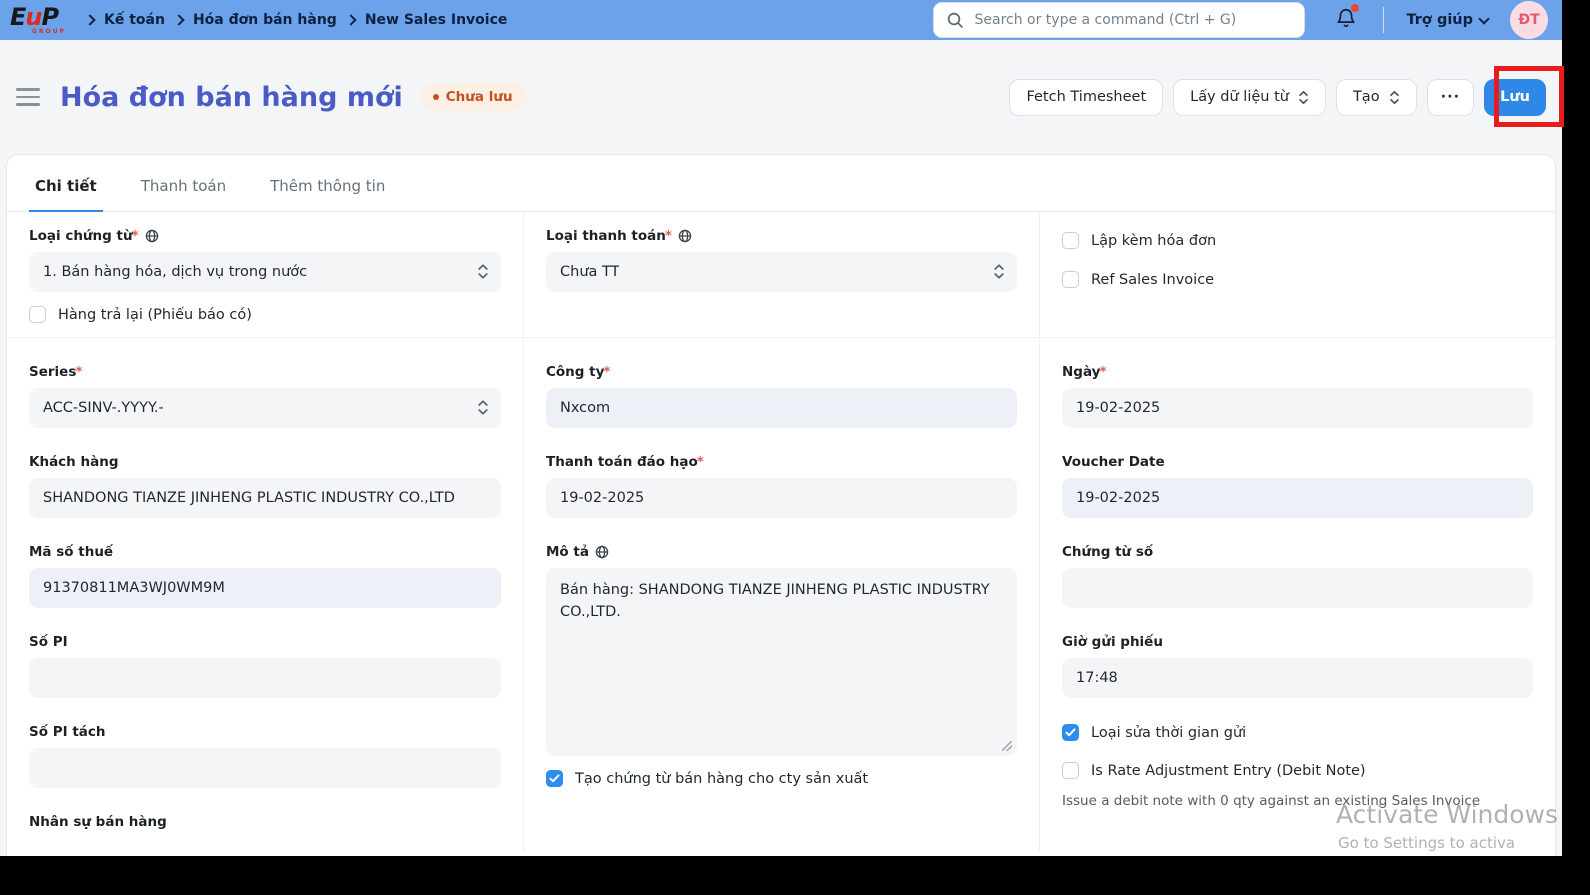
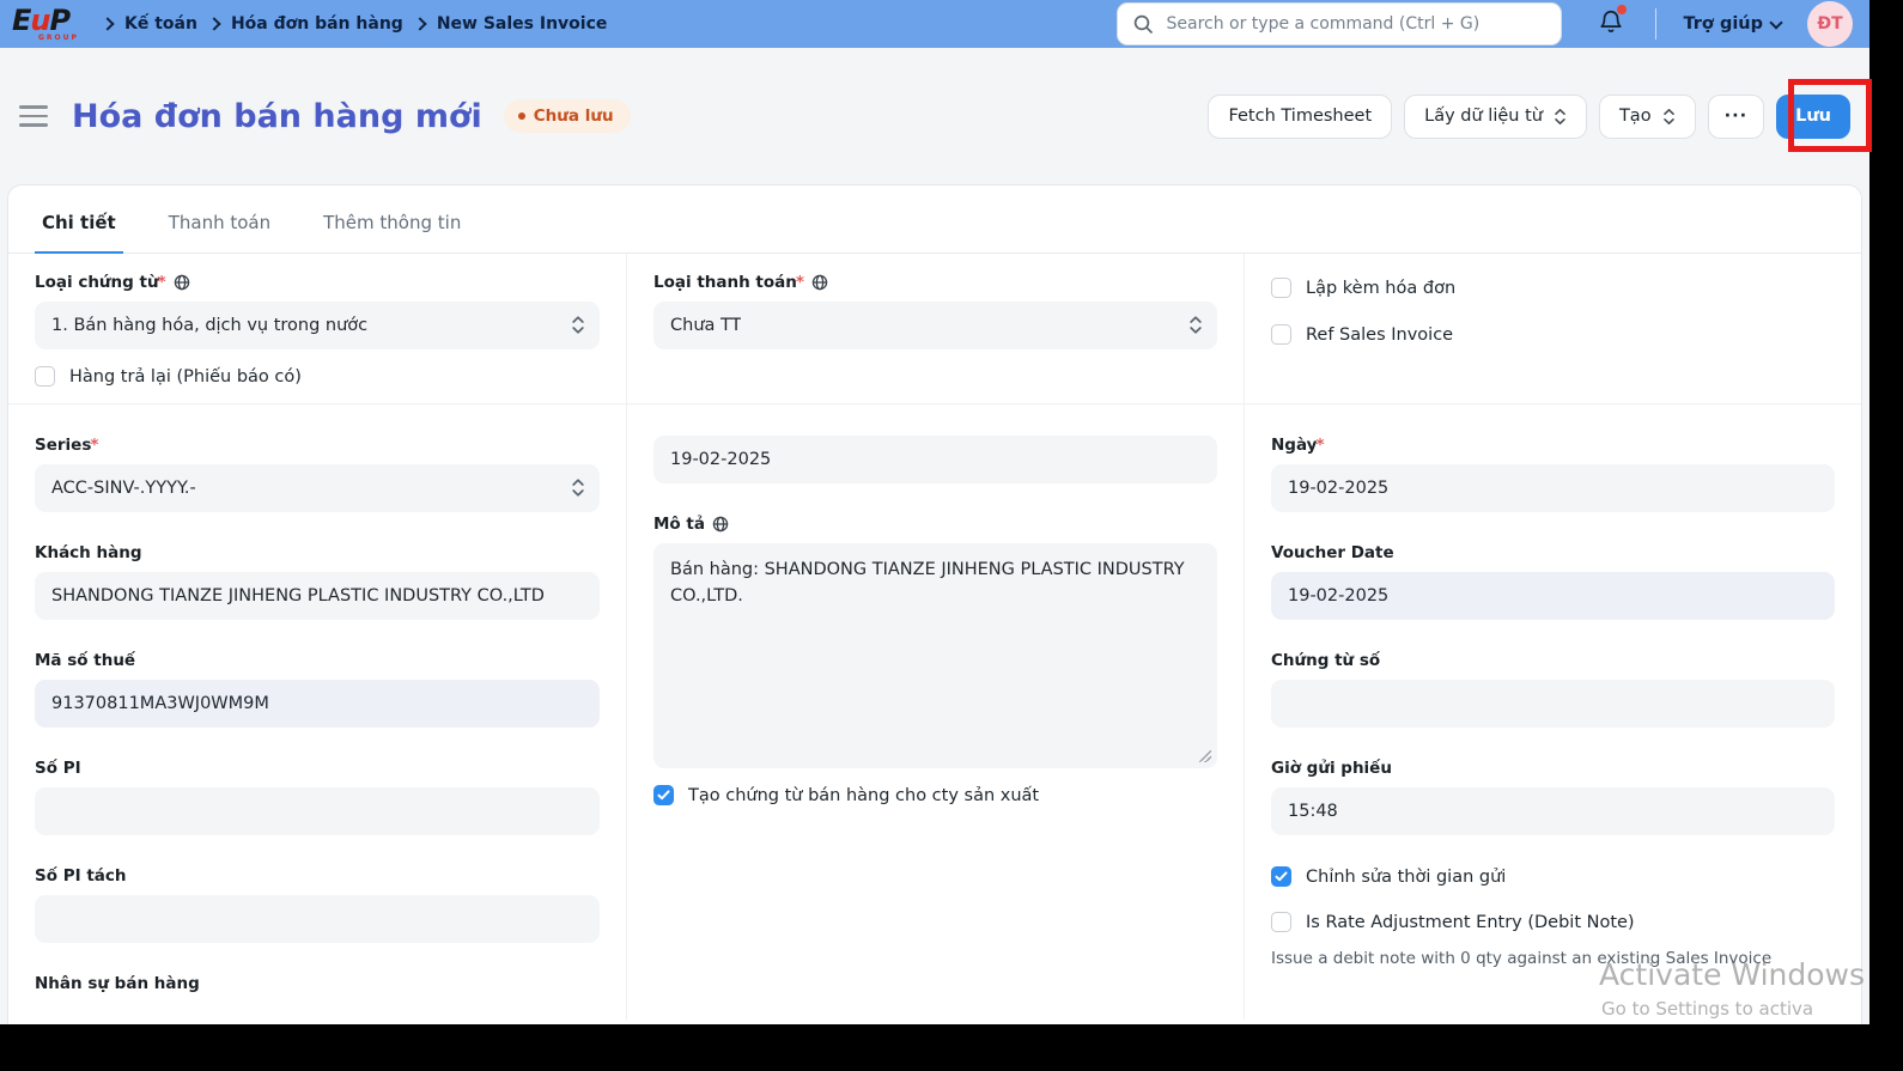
  EuP
  Kế toán
  Hóa đơn bán hàng
  New Sales Invoice
  Search or type a command (Ctrl + G)
  Trợ giúp
  ĐT
  Hóa đơn bán hàng mới
  Chưa lưu
  Fetch Timesheet
  Lấy dữ liệu từ
  Tạo
  ···
  Lưu
  Chi tiết
  Thanh toán
  Thêm thông tin
  Loại chứng từ
  1. Bán hàng hóa, dịch vụ trong nước
  Hàng trả lại (Phiếu báo có)
  Loại thanh toán
  Chưa TT
  Lập kèm hóa đơn
  Ref Sales Invoice
  Series
  ACC-SINV-.YYYY.-
  Khách hàng
  SHANDONG TIANZE JINHENG PLASTIC INDUSTRY CO.,LTD
  Mã số thuế
  91370811MA3WJ0WM9M
  Số PI
  Số PI tách
  Nhân sự bán hàng
- Công ty
- Nxcom
- Thanh toán đáo hạo
  19-02-2025
  Mô tả
  Bán hàng: SHANDONG TIANZE JINHENG PLASTIC INDUSTRY CO.,LTD.
  Tạo chứng từ bán hàng cho cty sản xuất
  Ngày
  19-02-2025
  Voucher Date
  19-02-2025
  Chứng từ số
  Giờ gửi phiếu
- 17:48
+ 15:48
- Loại sửa thời gian gửi
+ Chỉnh sửa thời gian gửi
  Is Rate Adjustment Entry (Debit Note)
  Issue a debit note with 0 qty against an existing Sales Invoice
  Activate Windows
  Go to Settings to activa
